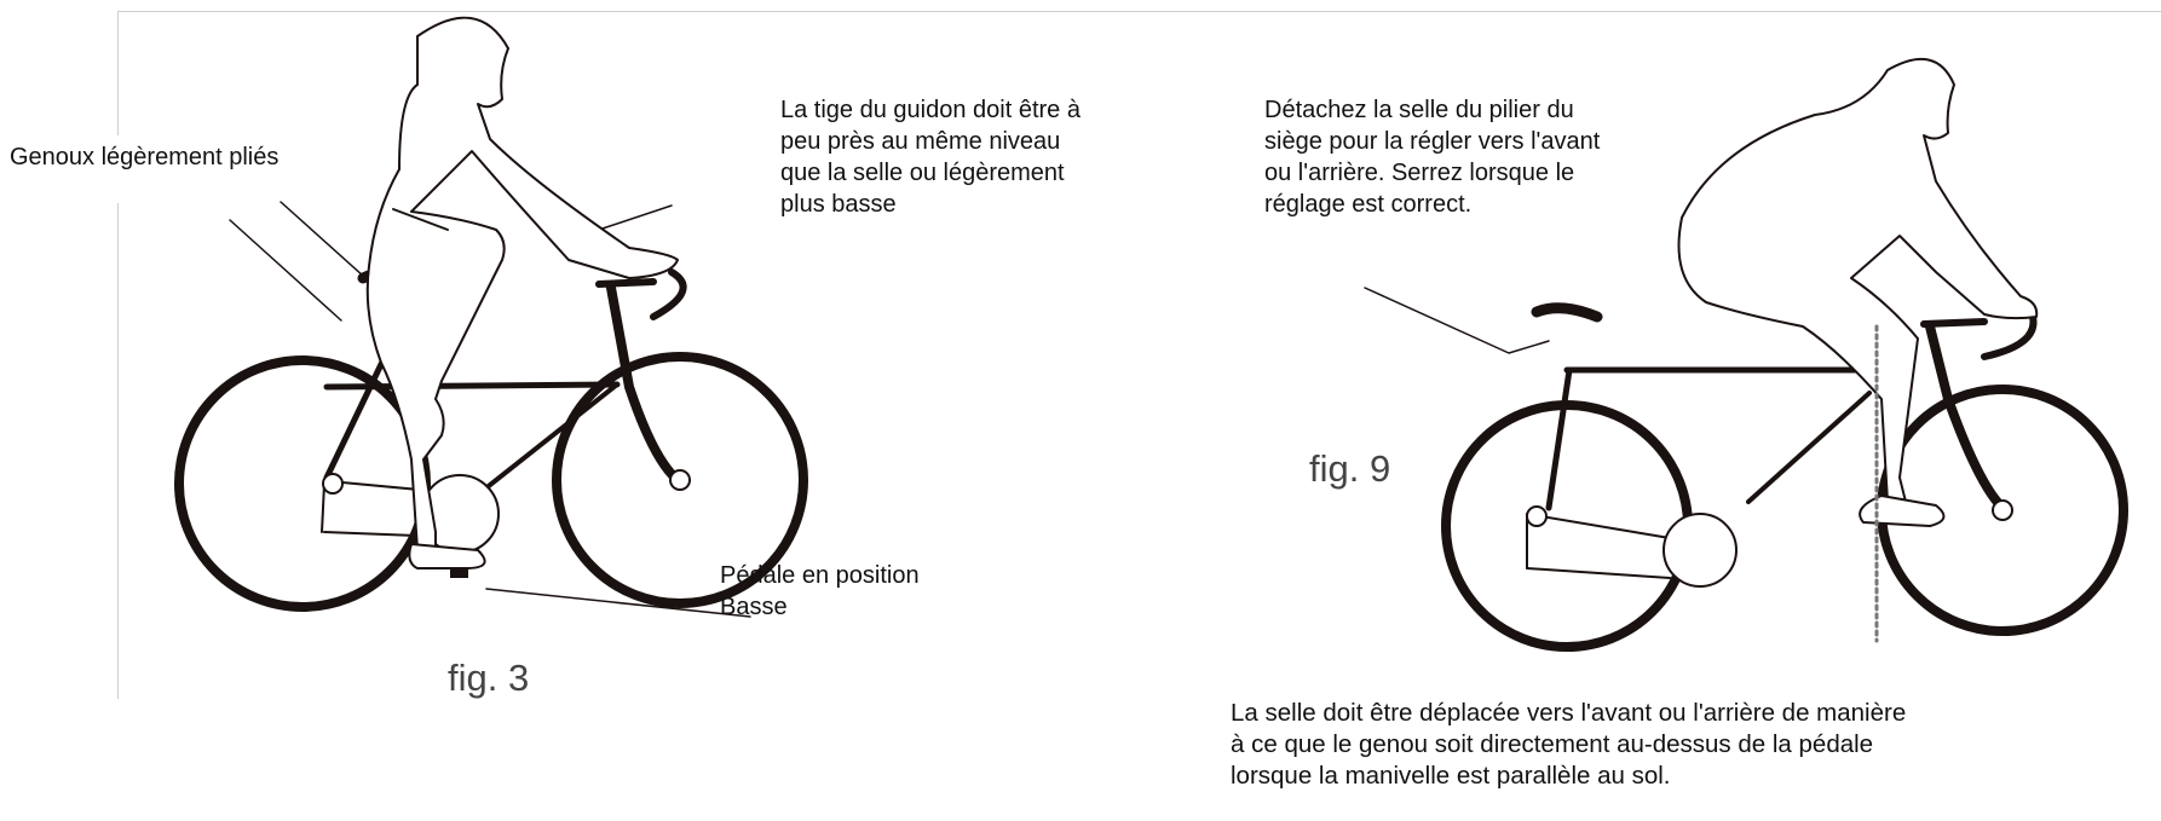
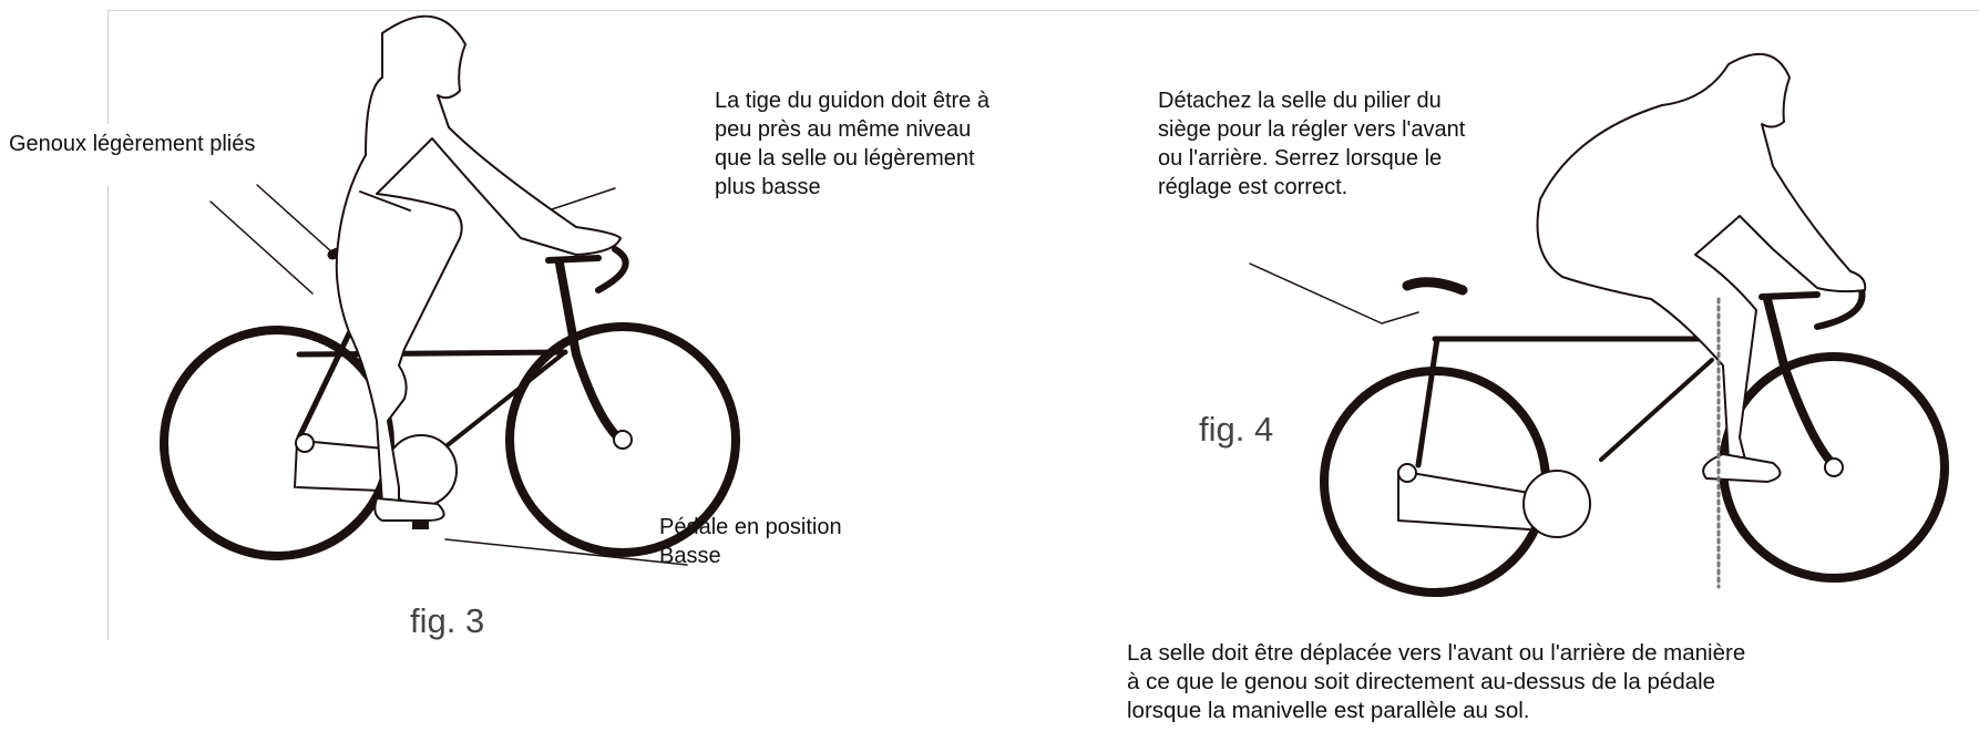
  Genoux légèrement pliés
  La tige du guidon doit être à
  peu près au même niveau
  que la selle ou légèrement
  plus basse
  Pédale en position
  Basse
  fig. 3
  Détachez la selle du pilier du
  siège pour la régler vers l'avant
  ou l'arrière. Serrez lorsque le
  réglage est correct.
- fig. 9
+ fig. 4
  La selle doit être déplacée vers l'avant ou l'arrière de manière
  à ce que le genou soit directement au-dessus de la pédale
  lorsque la manivelle est parallèle au sol.
